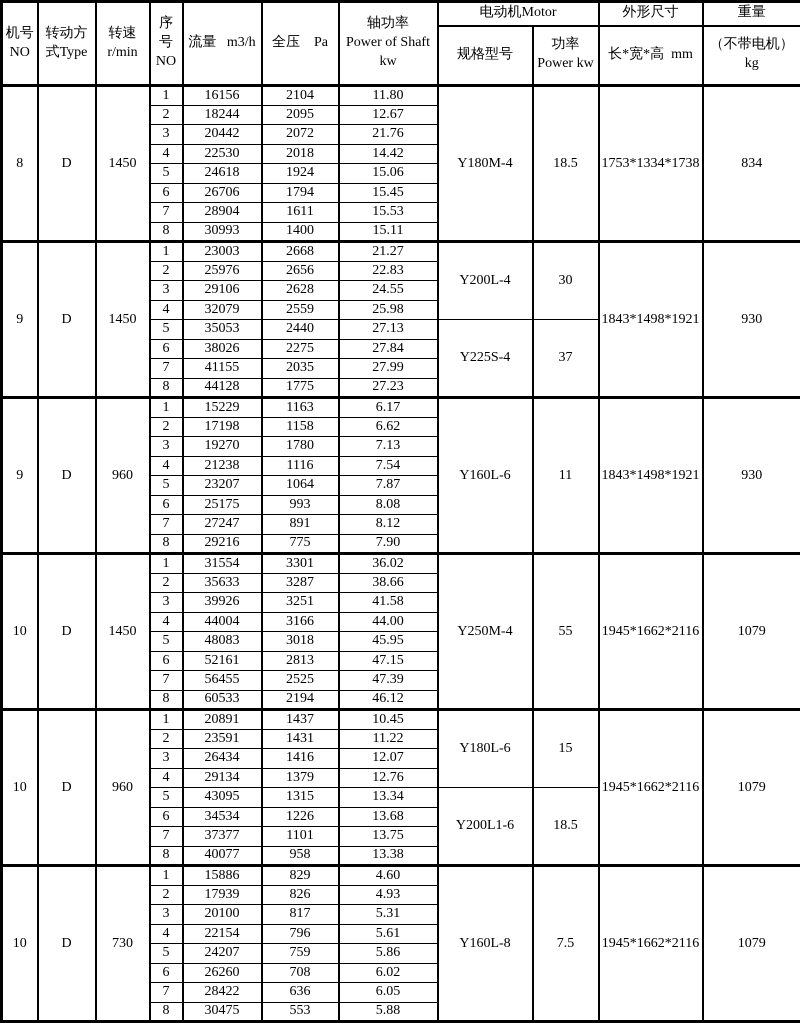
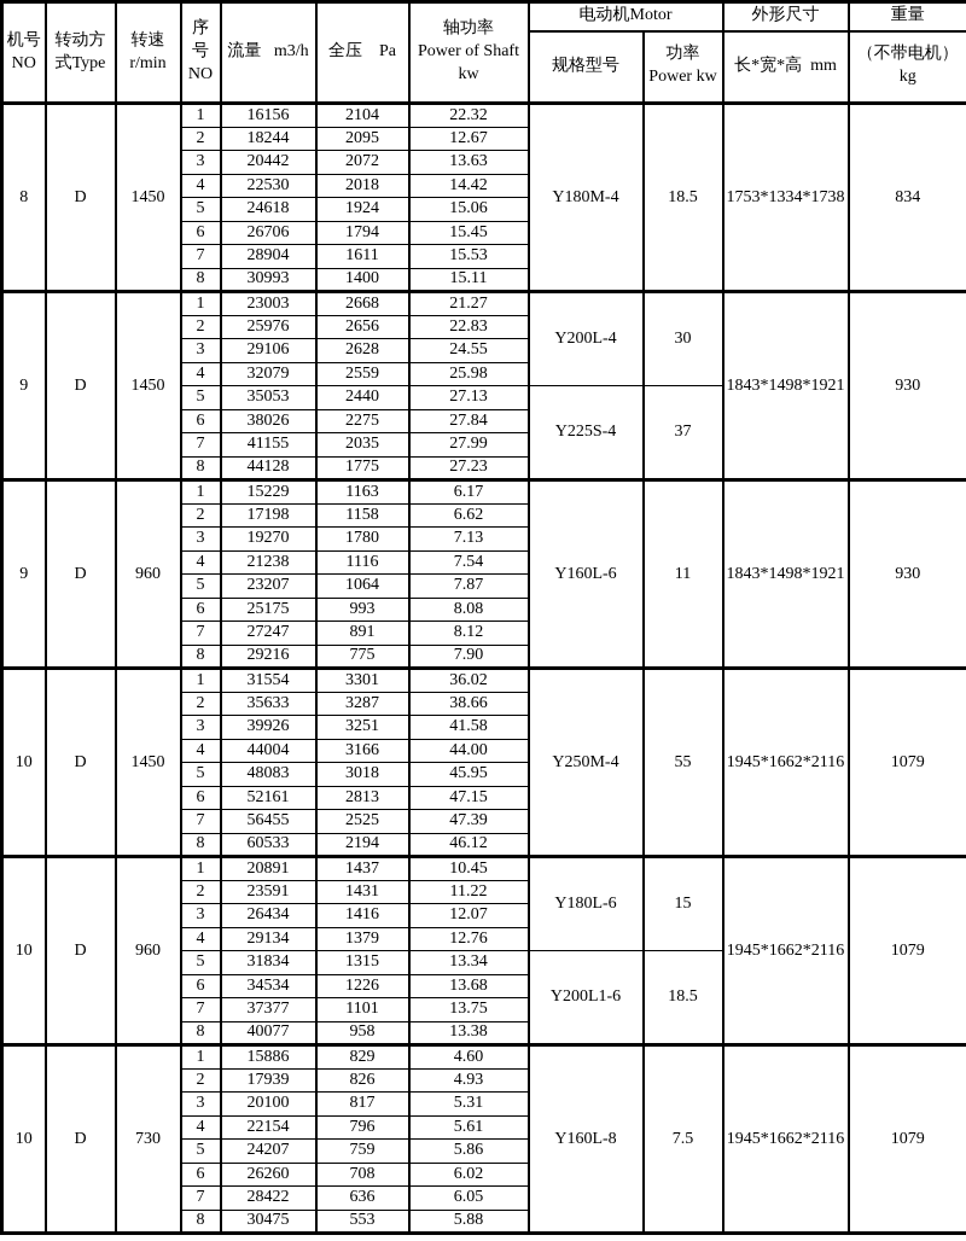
  机号 NO	转动方 式Type	转速 r/min	序 号 NO	流量 m3/h	全压 Pa	轴功率 Power of Shaft kw	电动机Motor	外形尺寸	重量
  规格型号	功率 Power kw	长*宽*高 mm	（不带电机） kg
- 8	D	1450	1	16156	2104	11.80	Y180M-4	18.5	1753*1334*1738	834
+ 8	D	1450	1	16156	2104	22.32	Y180M-4	18.5	1753*1334*1738	834
  2	18244	2095	12.67
- 3	20442	2072	21.76
+ 3	20442	2072	13.63
  4	22530	2018	14.42
  5	24618	1924	15.06
  6	26706	1794	15.45
  7	28904	1611	15.53
  8	30993	1400	15.11
  9	D	1450	1	23003	2668	21.27	Y200L-4	30	1843*1498*1921	930
  2	25976	2656	22.83
  3	29106	2628	24.55
  4	32079	2559	25.98
  5	35053	2440	27.13	Y225S-4	37
  6	38026	2275	27.84
  7	41155	2035	27.99
  8	44128	1775	27.23
  9	D	960	1	15229	1163	6.17	Y160L-6	11	1843*1498*1921	930
  2	17198	1158	6.62
  3	19270	1780	7.13
  4	21238	1116	7.54
  5	23207	1064	7.87
  6	25175	993	8.08
  7	27247	891	8.12
  8	29216	775	7.90
  10	D	1450	1	31554	3301	36.02	Y250M-4	55	1945*1662*2116	1079
  2	35633	3287	38.66
  3	39926	3251	41.58
  4	44004	3166	44.00
  5	48083	3018	45.95
  6	52161	2813	47.15
  7	56455	2525	47.39
  8	60533	2194	46.12
  10	D	960	1	20891	1437	10.45	Y180L-6	15	1945*1662*2116	1079
  2	23591	1431	11.22
  3	26434	1416	12.07
  4	29134	1379	12.76
- 5	43095	1315	13.34	Y200L1-6	18.5
+ 5	31834	1315	13.34	Y200L1-6	18.5
  6	34534	1226	13.68
  7	37377	1101	13.75
  8	40077	958	13.38
  10	D	730	1	15886	829	4.60	Y160L-8	7.5	1945*1662*2116	1079
  2	17939	826	4.93
  3	20100	817	5.31
  4	22154	796	5.61
  5	24207	759	5.86
  6	26260	708	6.02
  7	28422	636	6.05
  8	30475	553	5.88
